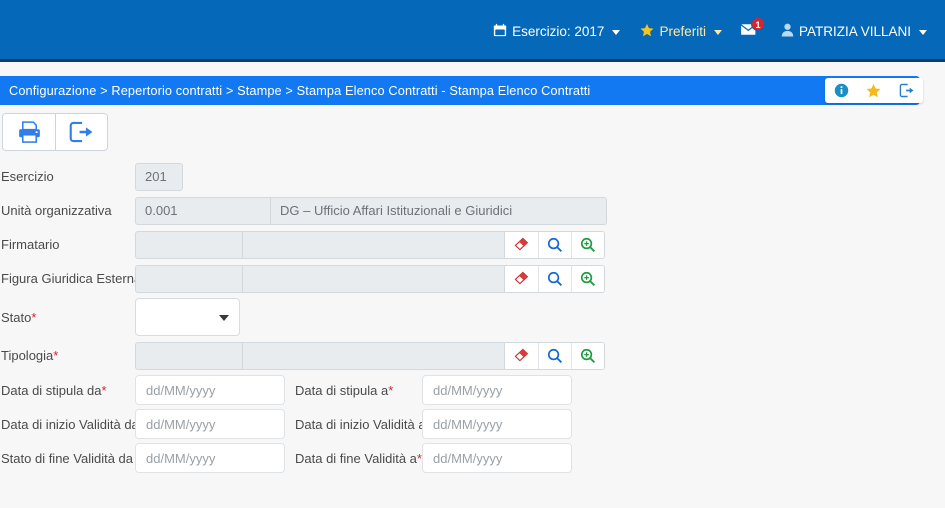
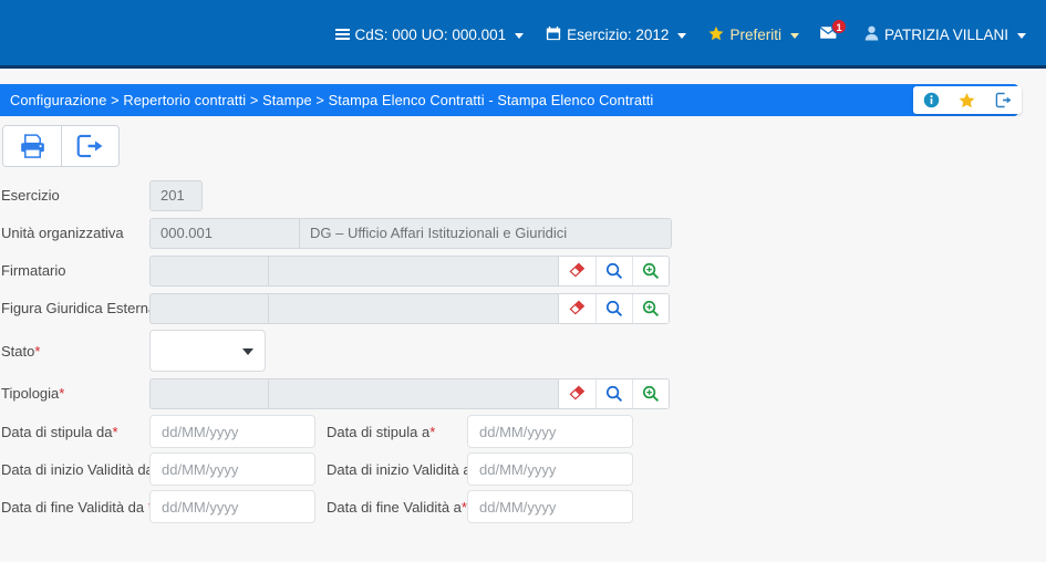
+ CdS: 000 UO: 000.001
- Esercizio: 2017
+ Esercizio: 2012
  Preferiti
  1
  PATRIZIA VILLANI
  Configurazione > Repertorio contratti > Stampe > Stampa Elenco Contratti - Stampa Elenco Contratti
  Esercizio
  201
  Unità organizzativa
- 0.001
+ 000.001
  DG – Ufficio Affari Istituzionali e Giuridici
  Firmatario
  Figura Giuridica Estern
  Stato*
  Tipologia*
  Data di stipula da*
  dd/MM/yyyy
  Data di stipula a*
  dd/MM/yyyy
  Data di inizio Validità d
  dd/MM/yyyy
  Data di inizio Validità
  dd/MM/yyyy
- Stato di fine Validità da
+ Data di fine Validità da
  dd/MM/yyyy
  Data di fine Validità a*
  dd/MM/yyyy
